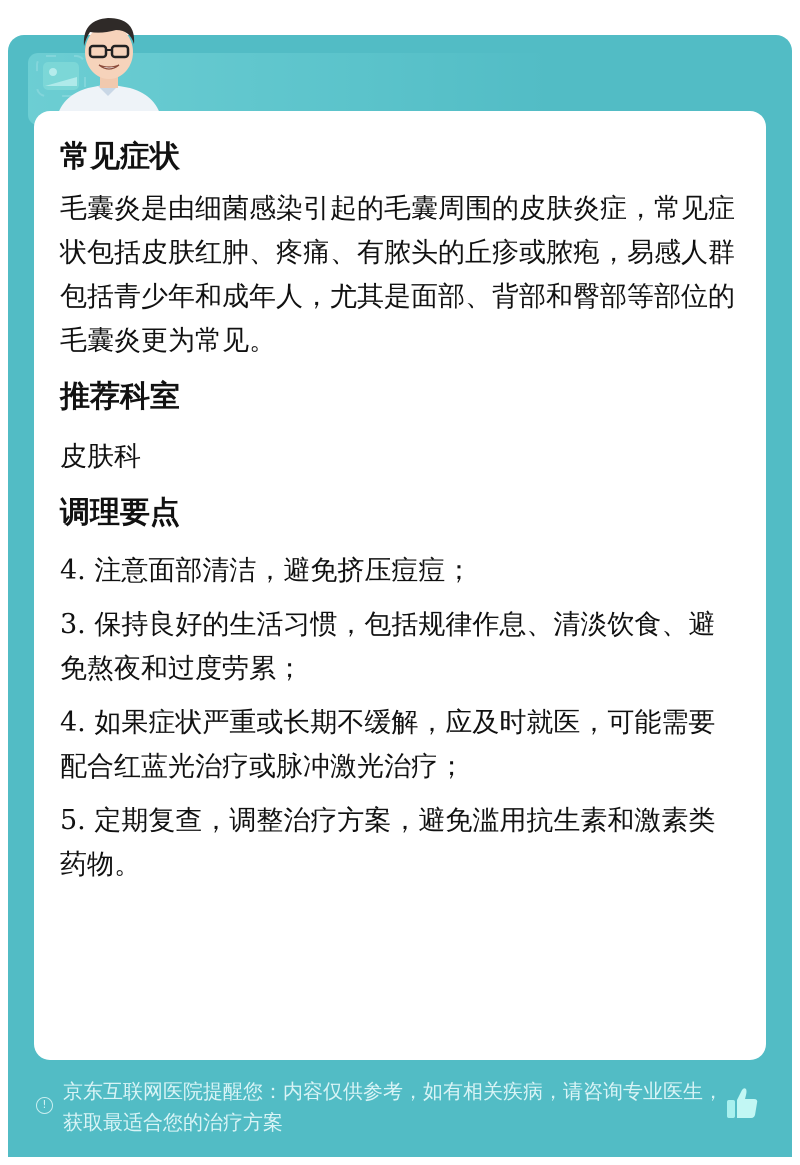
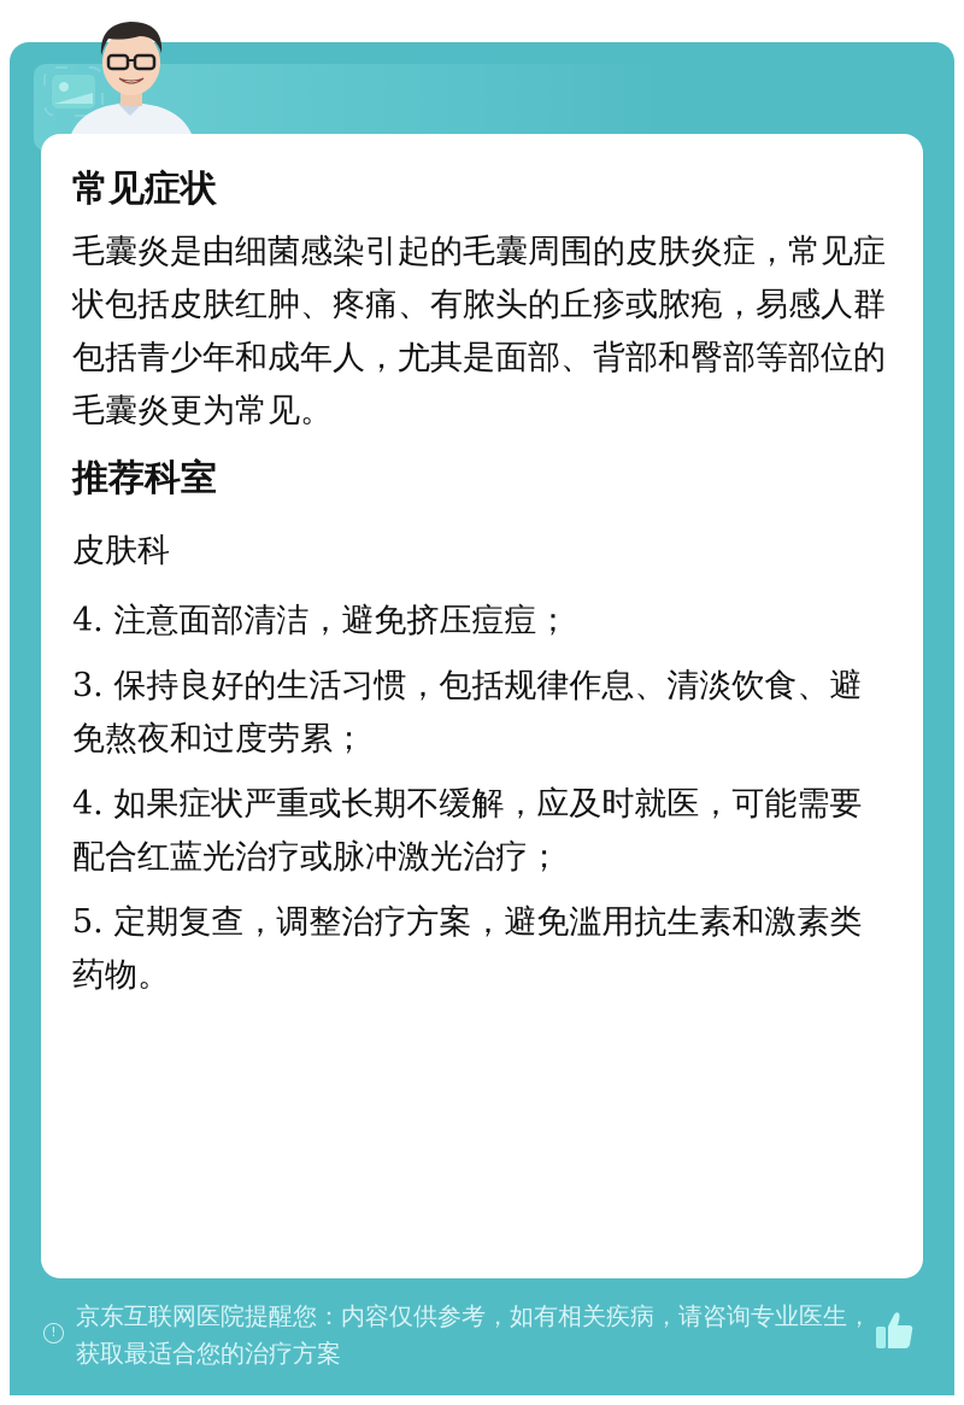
  常见症状
  毛囊炎是由细菌感染引起的毛囊周围的皮肤炎症，常见症状包括皮肤红肿、疼痛、有脓头的丘疹或脓疱，易感人群包括青少年和成年人，尤其是面部、背部和臀部等部位的毛囊炎更为常见。
  推荐科室
  皮肤科
- 调理要点
  4. 注意面部清洁，避免挤压痘痘；
  3. 保持良好的生活习惯，包括规律作息、清淡饮食、避免熬夜和过度劳累；
  4. 如果症状严重或长期不缓解，应及时就医，可能需要配合红蓝光治疗或脉冲激光治疗；
  5. 定期复查，调整治疗方案，避免滥用抗生素和激素类药物。
  !
  京东互联网医院提醒您：内容仅供参考，如有相关疾病，请咨询专业医生，获取最适合您的治疗方案
